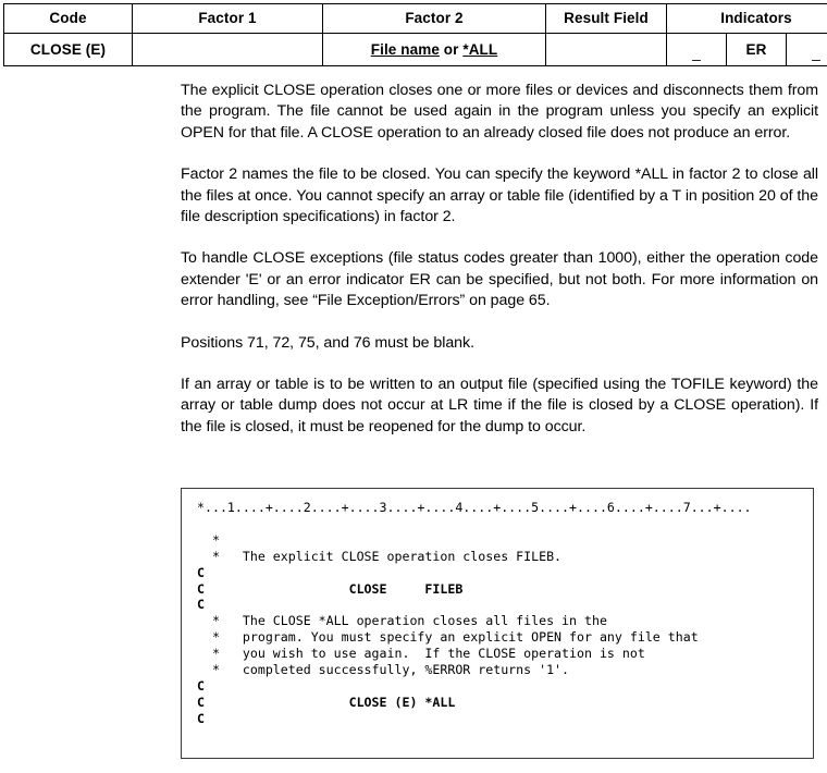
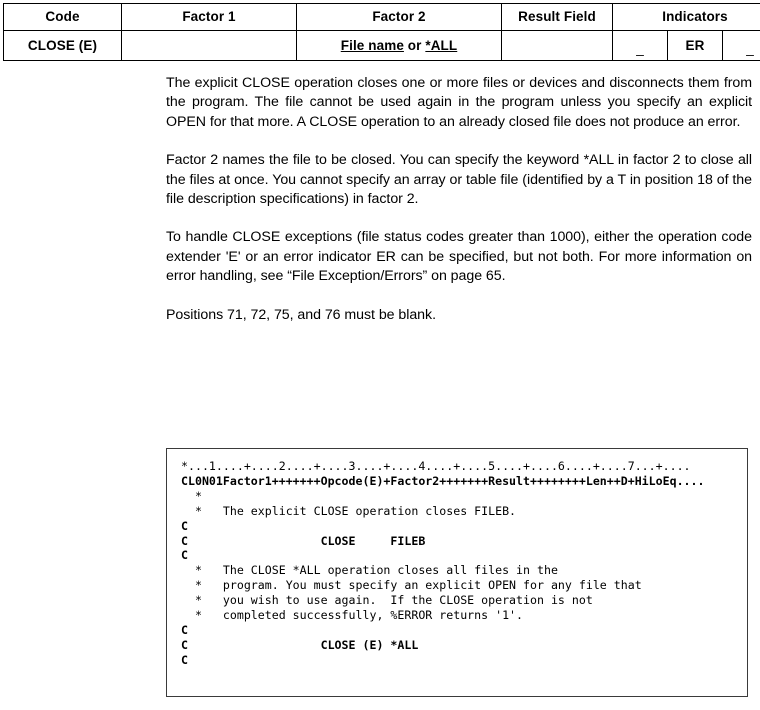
  Code	Factor 1	Factor 2	Result Field	Indicators
  CLOSE (E)		File name or *ALL		_	ER	_
- The explicit CLOSE operation closes one or more files or devices and disconnects them from the program. The file cannot be used again in the program unless you specify an explicit OPEN for that file. A CLOSE operation to an already closed file does not produce an error.
+ The explicit CLOSE operation closes one or more files or devices and disconnects them from the program. The file cannot be used again in the program unless you specify an explicit OPEN for that more. A CLOSE operation to an already closed file does not produce an error.
- Factor 2 names the file to be closed. You can specify the keyword *ALL in factor 2 to close all the files at once. You cannot specify an array or table file (identified by a T in position 20 of the file description specifications) in factor 2.
+ Factor 2 names the file to be closed. You can specify the keyword *ALL in factor 2 to close all the files at once. You cannot specify an array or table file (identified by a T in position 18 of the file description specifications) in factor 2.
  To handle CLOSE exceptions (file status codes greater than 1000), either the operation code extender 'E' or an error indicator ER can be specified, but not both. For more information on error handling, see “File Exception/Errors” on page 65.
  Positions 71, 72, 75, and 76 must be blank.
- If an array or table is to be written to an output file (specified using the TOFILE keyword) the array or table dump does not occur at LR time if the file is closed by a CLOSE operation). If the file is closed, it must be reopened for the dump to occur.
  *...1....+....2....+....3....+....4....+....5....+....6....+....7...+....
+ CL0N01Factor1+++++++Opcode(E)+Factor2+++++++Result++++++++Len++D+HiLoEq....
  *
  * The explicit CLOSE operation closes FILEB.
  C C CLOSE FILEB C
  * The CLOSE *ALL operation closes all files in the
  * program. You must specify an explicit OPEN for any file that
  * you wish to use again. If the CLOSE operation is not
  * completed successfully, %ERROR returns '1'.
  C C CLOSE (E) *ALL C
